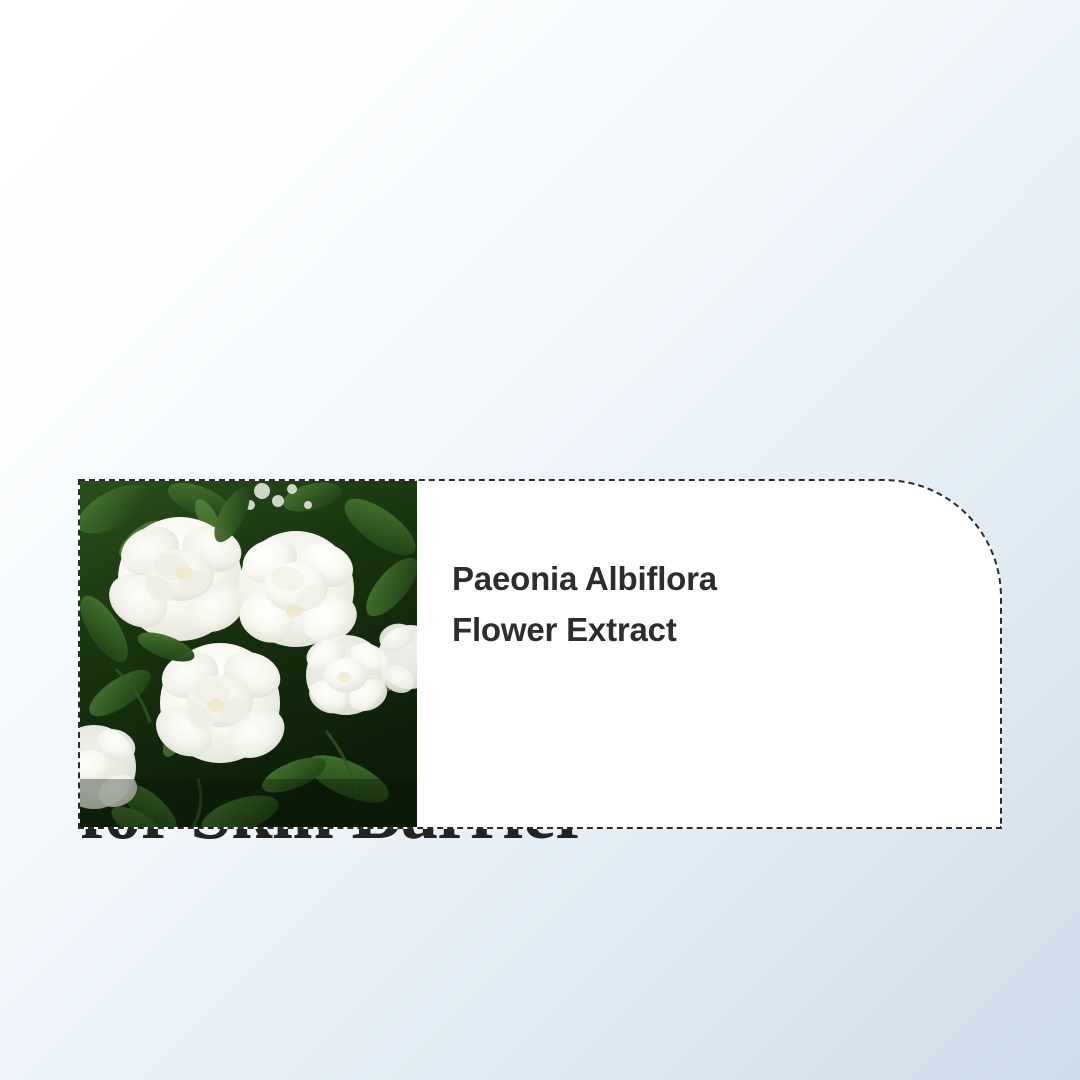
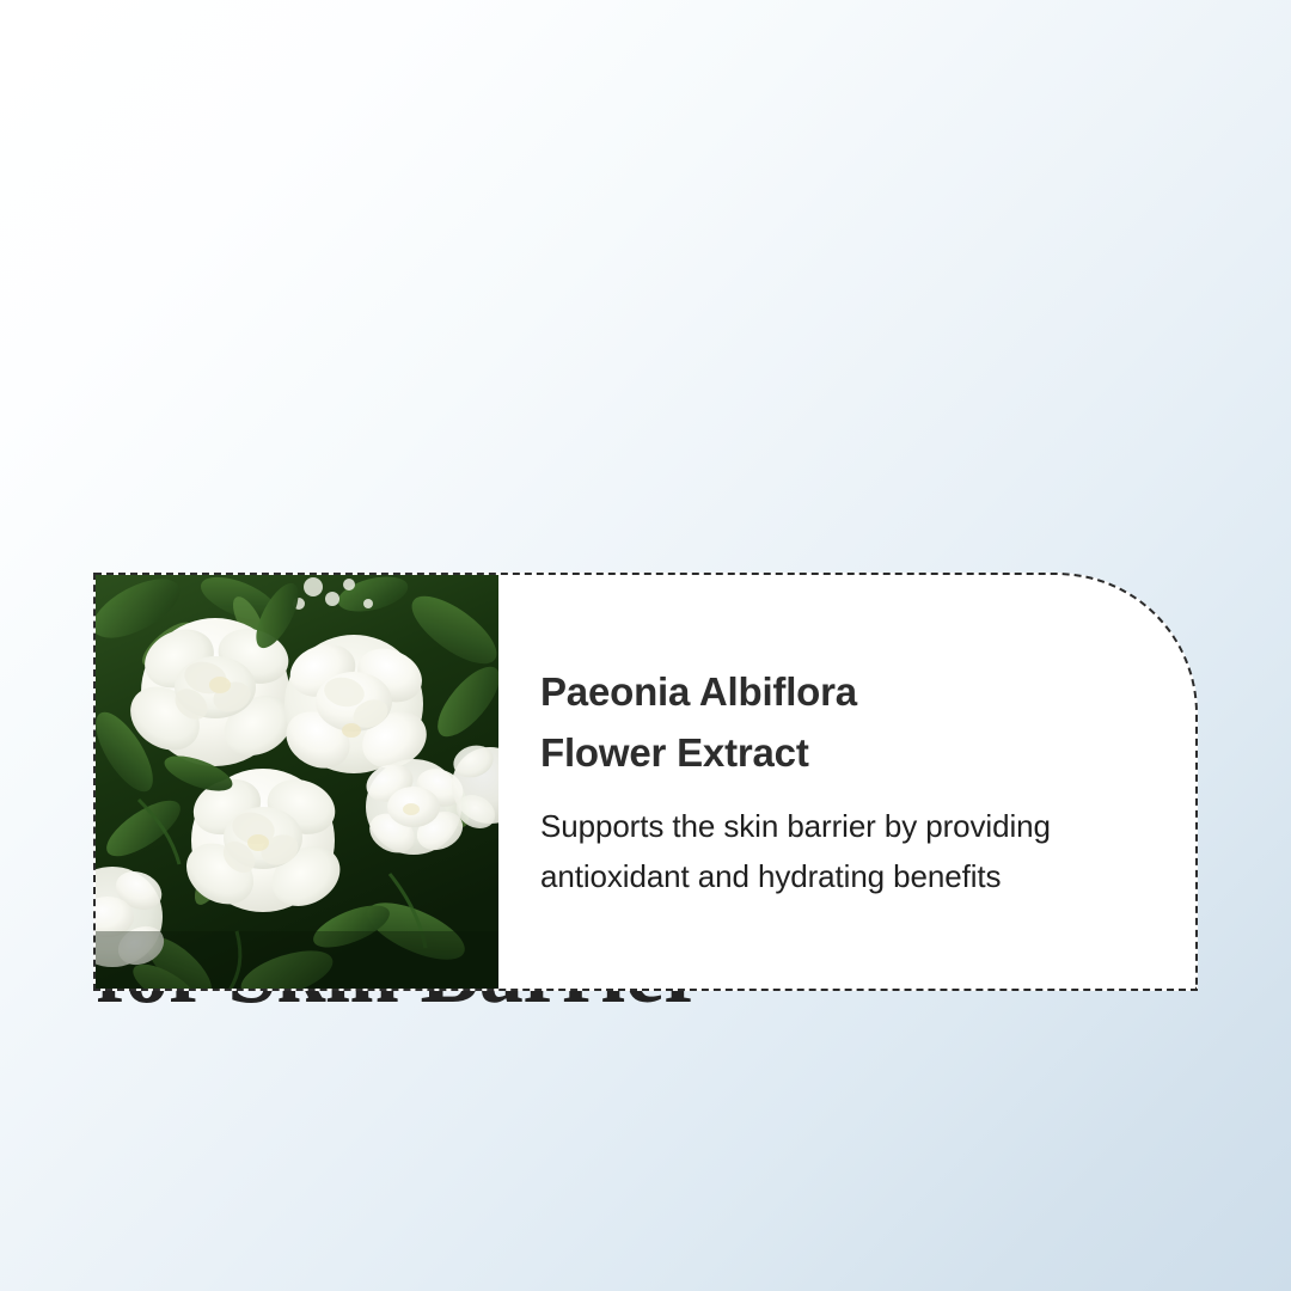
  Paeonia Albiflora
  Flower Extract
+ Supports the skin barrier by providing
+ antioxidant and hydrating benefits
